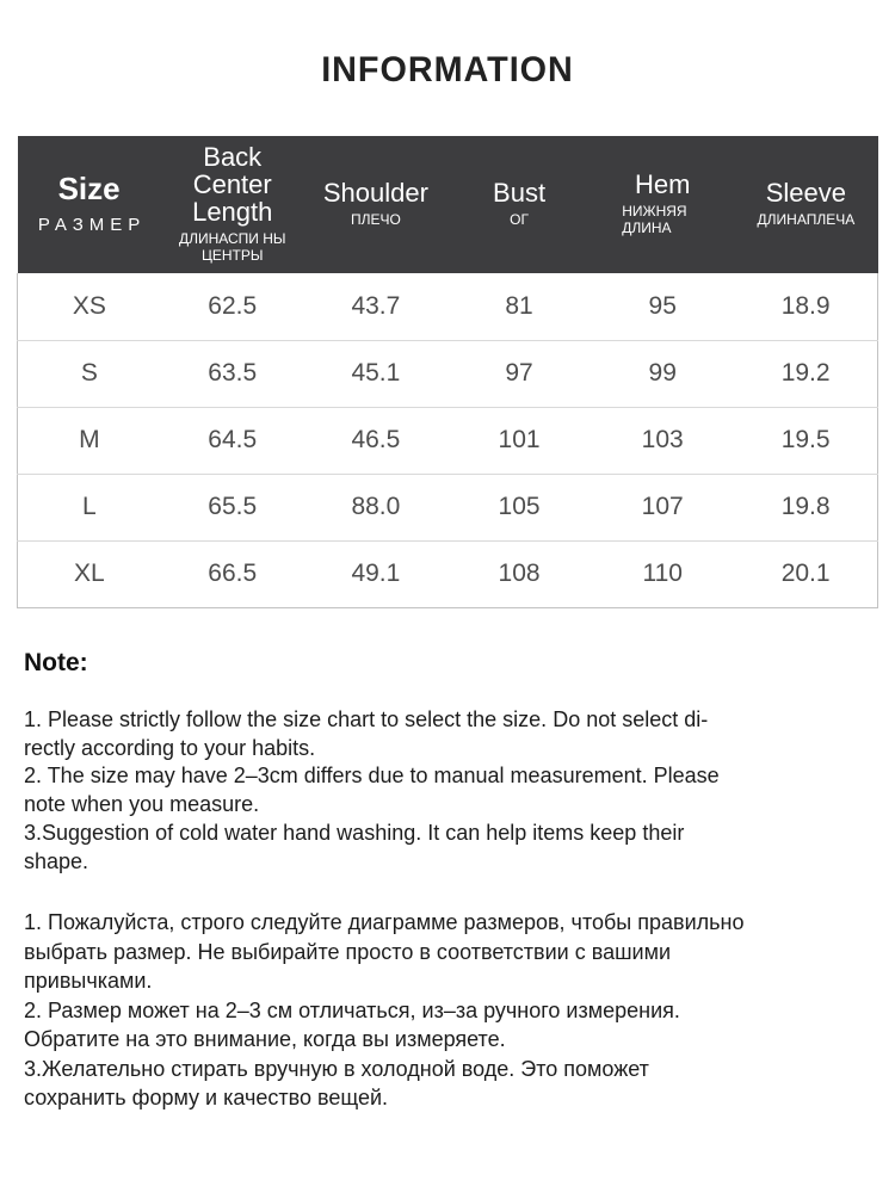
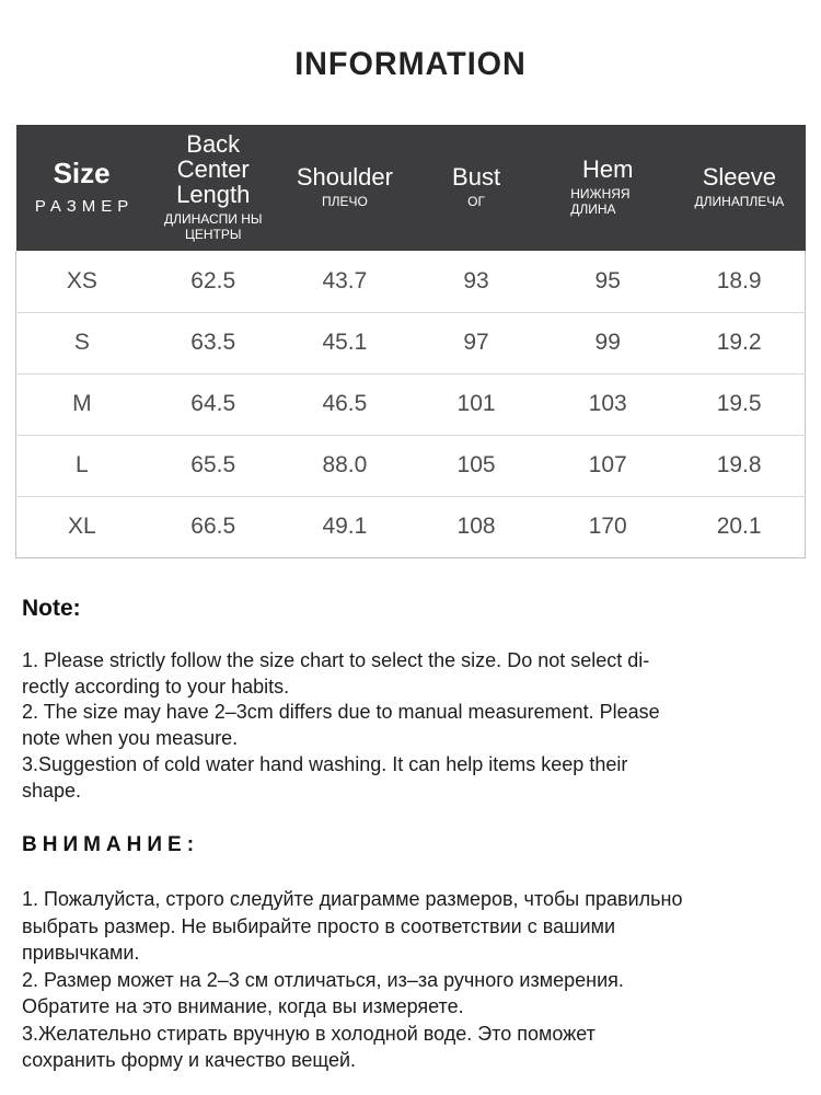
  INFORMATION
  Size РАЗМЕР	Back Center Length ДЛИНАСПИ НЫ ЦЕНТРЫ	Shoulder ПЛЕЧО	Bust ОГ	Hem НИЖНЯЯ ДЛИНА	Sleeve ДЛИНАПЛЕЧА
- XS	62.5	43.7	81	95	18.9
+ XS	62.5	43.7	93	95	18.9
  S	63.5	45.1	97	99	19.2
  M	64.5	46.5	101	103	19.5
  L	65.5	88.0	105	107	19.8
- XL	66.5	49.1	108	110	20.1
+ XL	66.5	49.1	108	170	20.1
  Note:
  1. Please strictly follow the size chart to select the size. Do not select di-
  rectly according to your habits.
  2. The size may have 2–3cm differs due to manual measurement. Please
  note when you measure.
  3.Suggestion of cold water hand washing. It can help items keep their
  shape.
+ ВНИМАНИЕ:
  1. Пожалуйста, строго следуйте диаграмме размеров, чтобы правильно
  выбрать размер. Не выбирайте просто в соответствии с вашими
  привычками.
  2. Размер может на 2–3 см отличаться, из–за ручного измерения.
  Обратите на это внимание, когда вы измеряете.
  3.Желательно стирать вручную в холодной воде. Это поможет
  сохранить форму и качество вещей.
